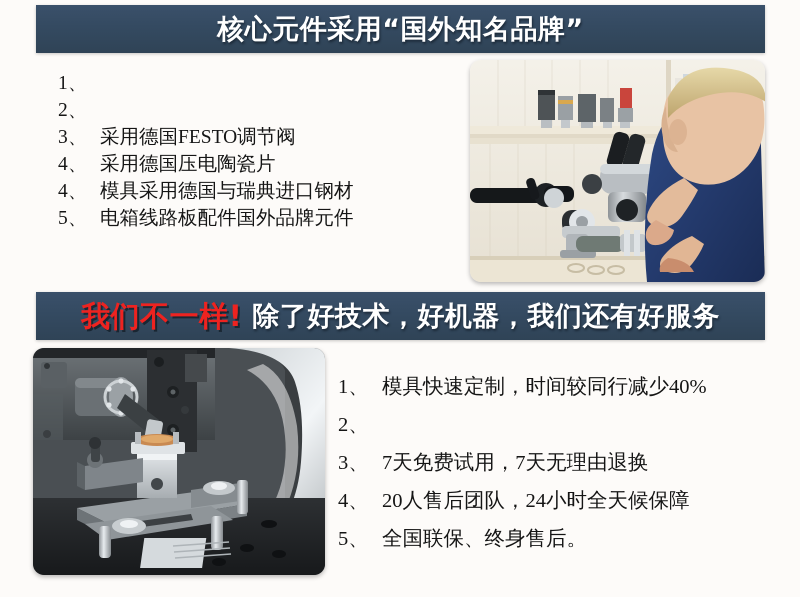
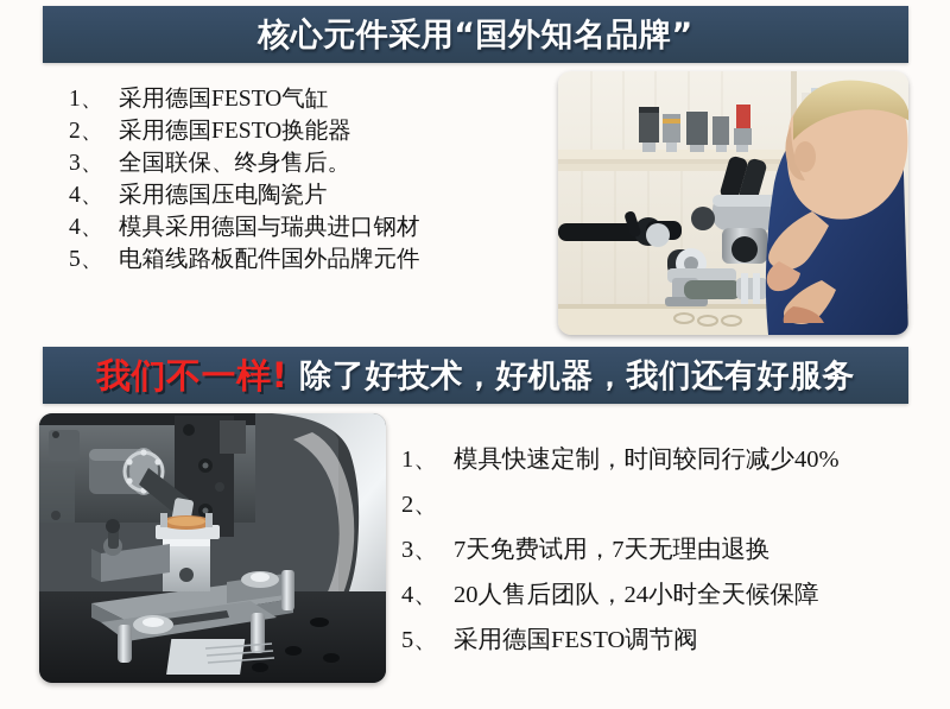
  核心元件采用“国外知名品牌”
  1、
+ 采用德国FESTO气缸
  2、
+ 采用德国FESTO换能器
  3、
- 采用德国FESTO调节阀
+ 全国联保、终身售后。
  4、
  采用德国压电陶瓷片
  4、
  模具采用德国与瑞典进口钢材
  5、
  电箱线路板配件国外品牌元件
  我们不一样!
  除了好技术，好机器，我们还有好服务
  1、
  模具快速定制，时间较同行减少40%
  2、
  3、
  7天免费试用，7天无理由退换
  4、
  20人售后团队，24小时全天候保障
  5、
- 全国联保、终身售后。
+ 采用德国FESTO调节阀
